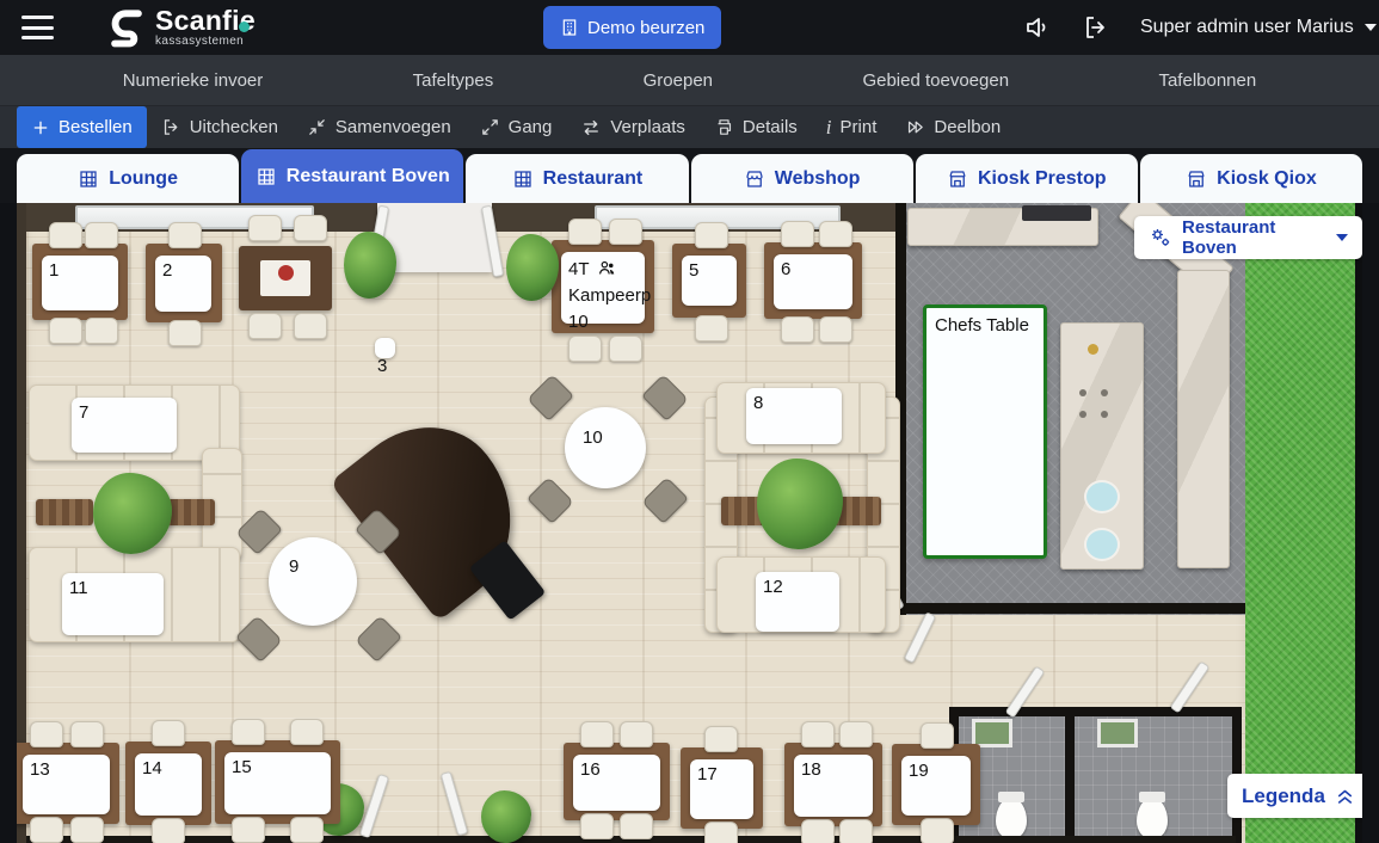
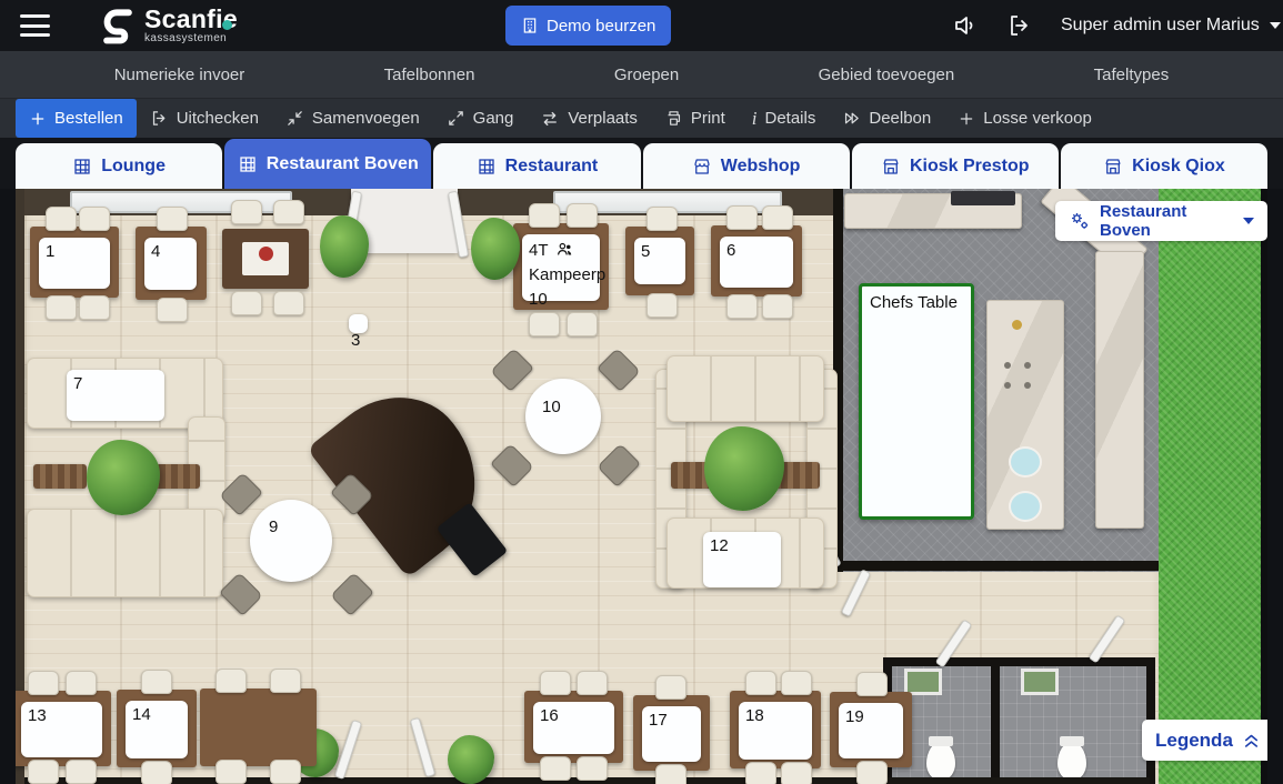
  Scanfie
  kassasystemen
  Demo beurzen
  Super admin user Marius
  Numerieke invoer
- Tafeltypes
+ Tafelbonnen
  Groepen
  Gebied toevoegen
- Tafelbonnen
+ Tafeltypes
  Bestellen
  Uitchecken
  Samenvoegen
  Gang
  Verplaats
- Details
+ Print
  i
- Print
+ Details
  Deelbon
+ Losse verkoop
  Lounge
  Restaurant Boven
  Restaurant
  Webshop
  Kiosk Prestop
  Kiosk Qiox
  Chefs Table
  9
  10
  1
- 2
+ 4
  3
  4T
  Kampeerp
  10
  5
  6
  7
- 8
- 11
  12
  13
  14
- 15
  16
  17
  18
  19
  Restaurant Boven
  Legenda
